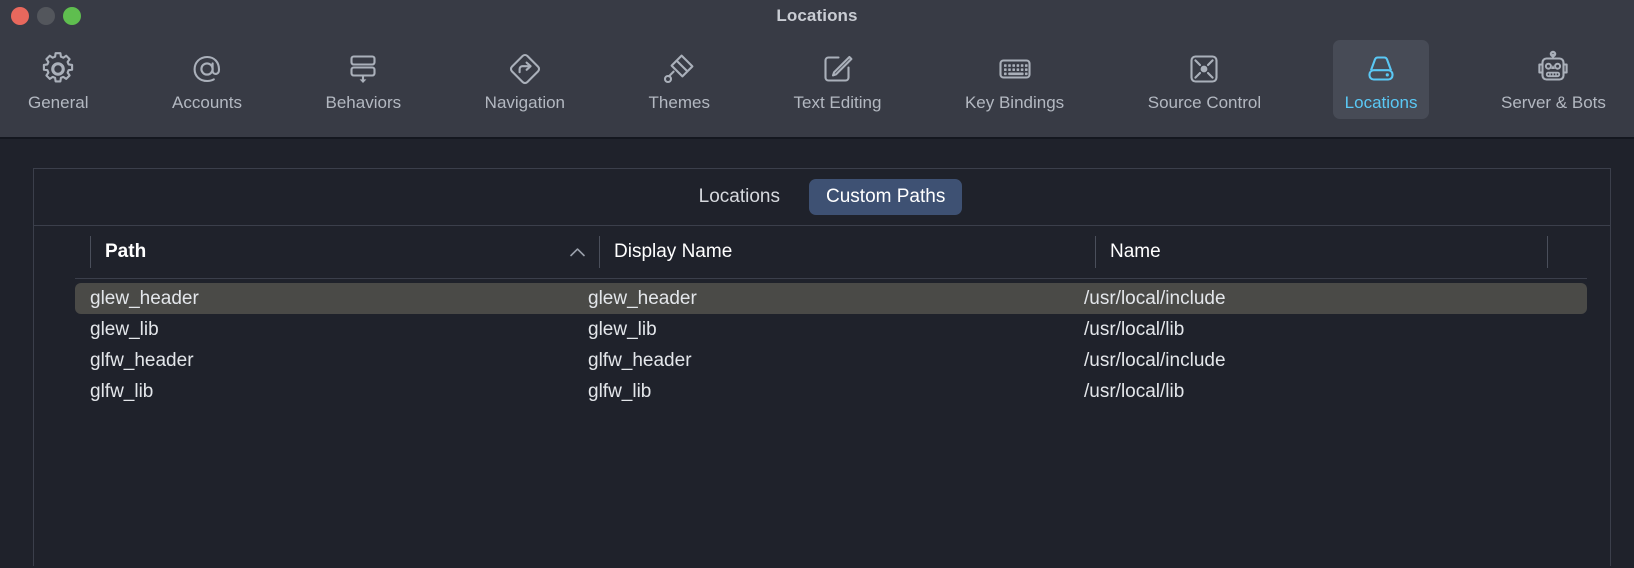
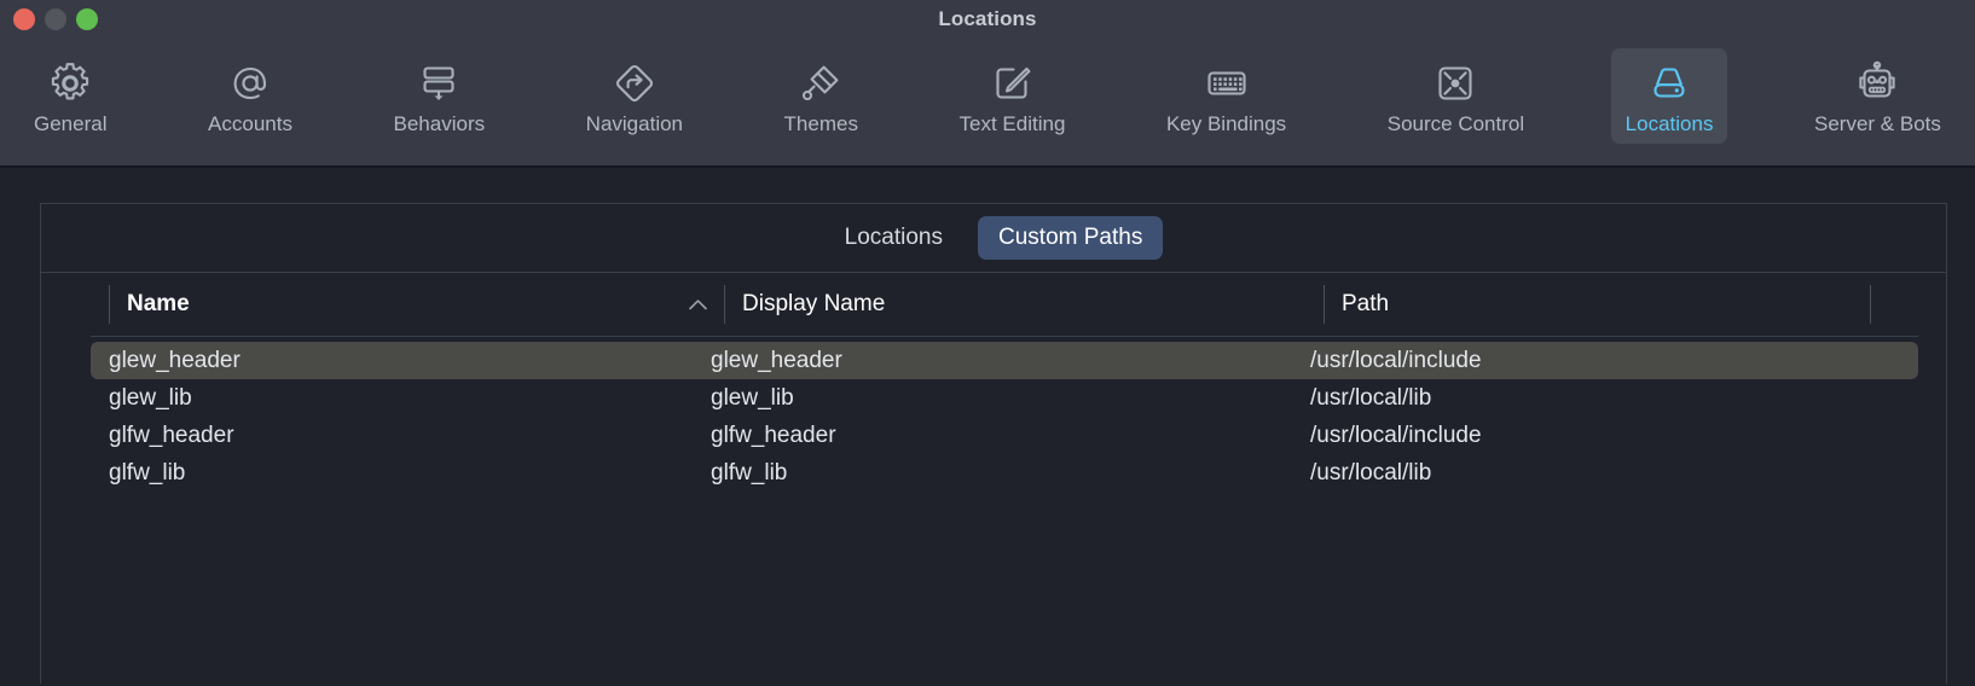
  Locations
  General
  Accounts
  Behaviors
  Navigation
  Themes
  Text Editing
  Key Bindings
  Source Control
  Locations
  Server & Bots
  Locations
  Custom Paths
- Path
+ Name
  Display Name
- Name
+ Path
  glew_header
  glew_header
  /usr/local/include
  glew_lib
  glew_lib
  /usr/local/lib
  glfw_header
  glfw_header
  /usr/local/include
  glfw_lib
  glfw_lib
  /usr/local/lib
